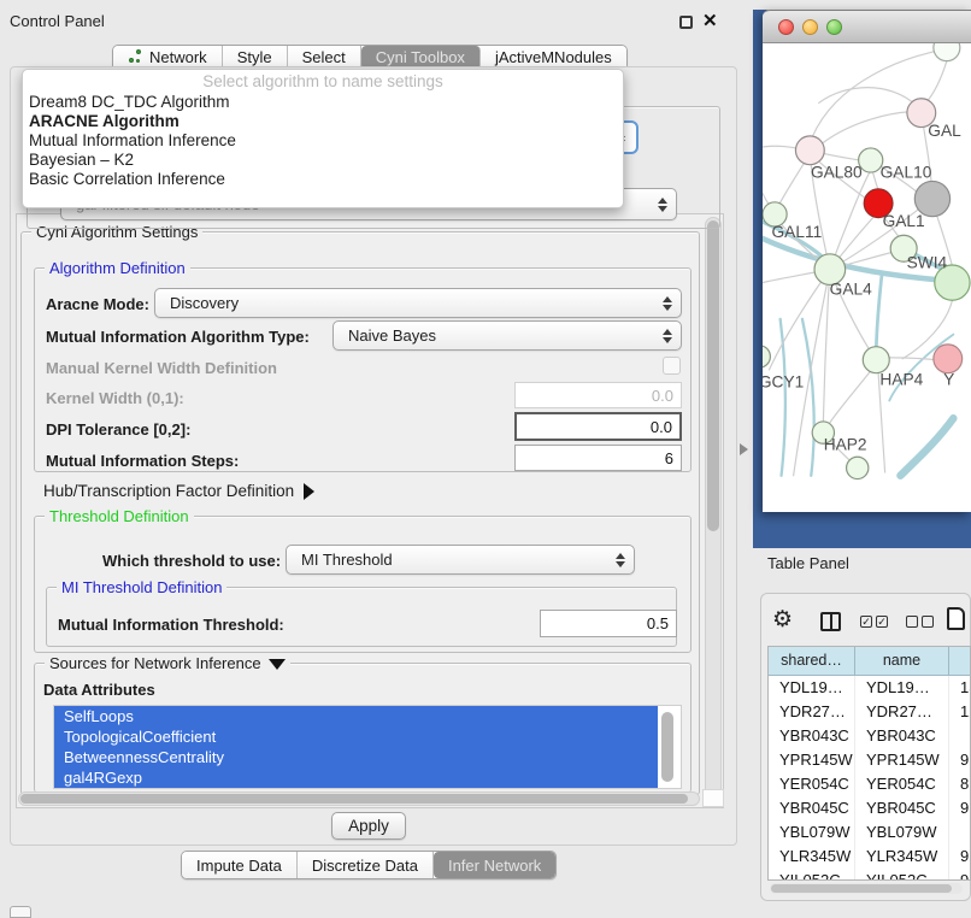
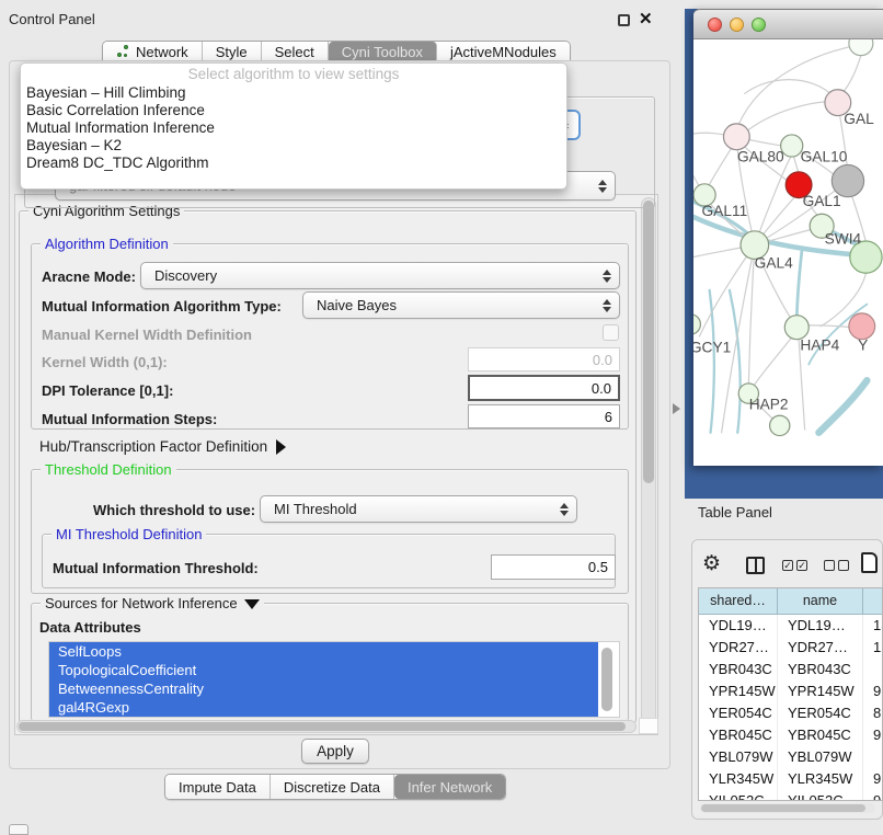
  Control Panel
  ✕
  Network
  Style
  Select
  Cyni Toolbox
  jActiveMNodules
  Cyni Algorithm Settings
  Algorithm Definition
  Aracne Mode:
  Discovery
  Mutual Information Algorithm Type:
  Naive Bayes
  Manual Kernel Width Definition
  Kernel Width (0,1):
  0.0
- DPI Tolerance [0,2]:
+ DPI Tolerance [0,1]:
  0.0
  Mutual Information Steps:
  6
  Hub/Transcription Factor Definition
  Threshold Definition
  Which threshold to use:
  MI Threshold
  MI Threshold Definition
  Mutual Information Threshold:
  0.5
  Sources for Network Inference
  Data Attributes
  SelfLoops
  TopologicalCoefficient
  BetweennessCentrality
  gal4RGexp
  Apply
  Impute Data
  Discretize Data
  Infer Network
- Select algorithm to name settings
+ Select algorithm to view settings
+ Bayesian – Hill Climbing
- Dream8 DC_TDC Algorithm
+ Basic Correlation Inference
- ARACNE Algorithm
  Mutual Information Inference
  Bayesian – K2
- Basic Correlation Inference
+ Dream8 DC_TDC Algorithm
  GAL80
  GAL10
  GAL
  GAL1
  GAL11
  SWI4
  GAL4
  GCY1
  HAP4
  Y
  HAP2
  Table Panel
  ⚙
  ✓
  ✓
  shared…
  name
  YDL19…
  YDL19…
  YDR27…
  YDR27…
  YBR043C
  YBR043C
  YPR145W
  YPR145W
  YER054C
  YER054C
  YBR045C
  YBR045C
  YBL079W
  YBL079W
  YLR345W
  YLR345W
